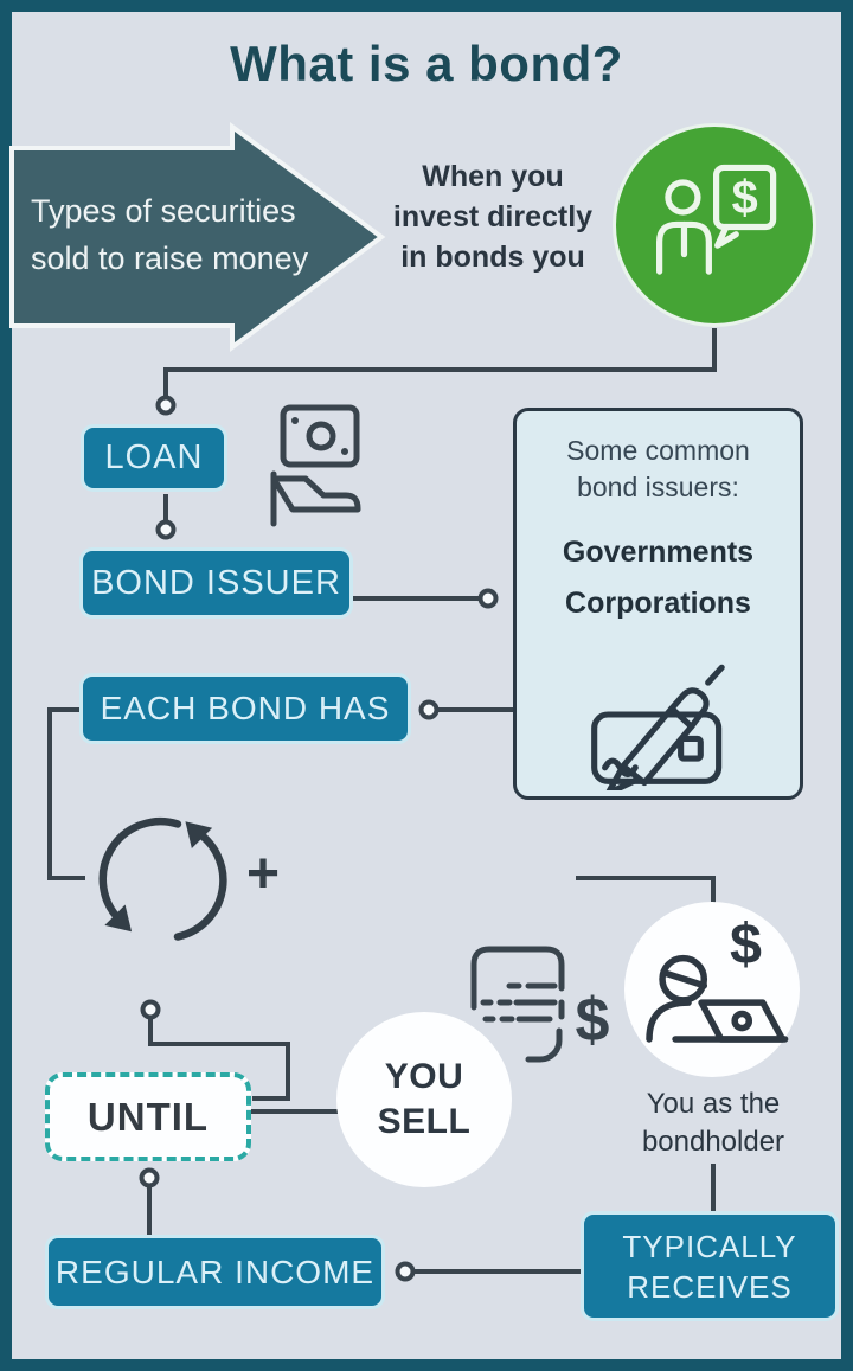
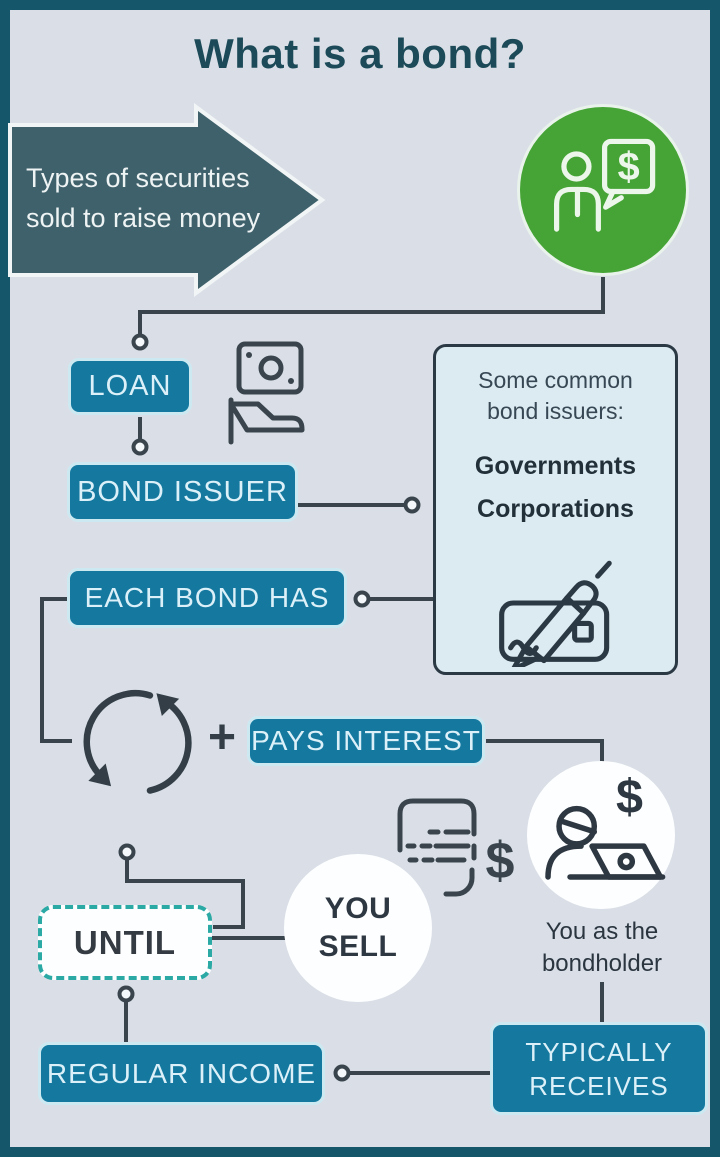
  $
  $
  Some common
  bond issuers:
  Governments
  Corporations
  +
  YOU
  SELL
  $
  You as the
  bondholder
  LOAN
  BOND ISSUER
  EACH BOND HAS
+ PAYS INTEREST
  REGULAR INCOME
  TYPICALLY
  RECEIVES
  UNTIL
  What is a bond?
  Types of securities
  sold to raise money
- When you
- invest directly
- in bonds you
